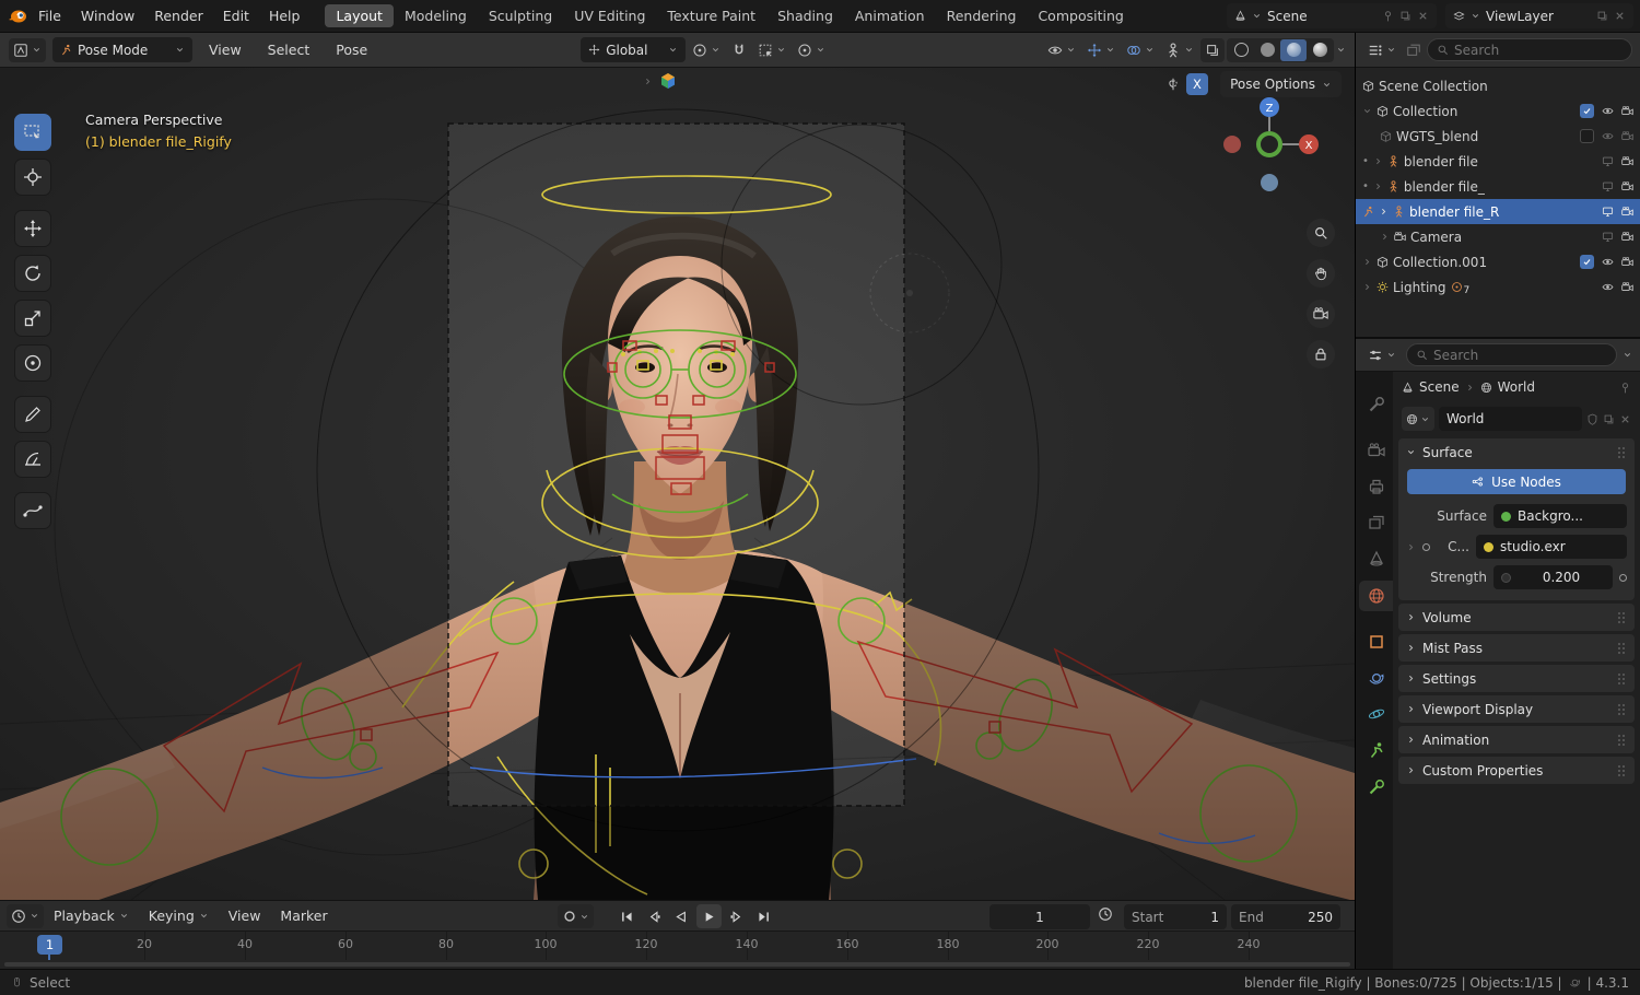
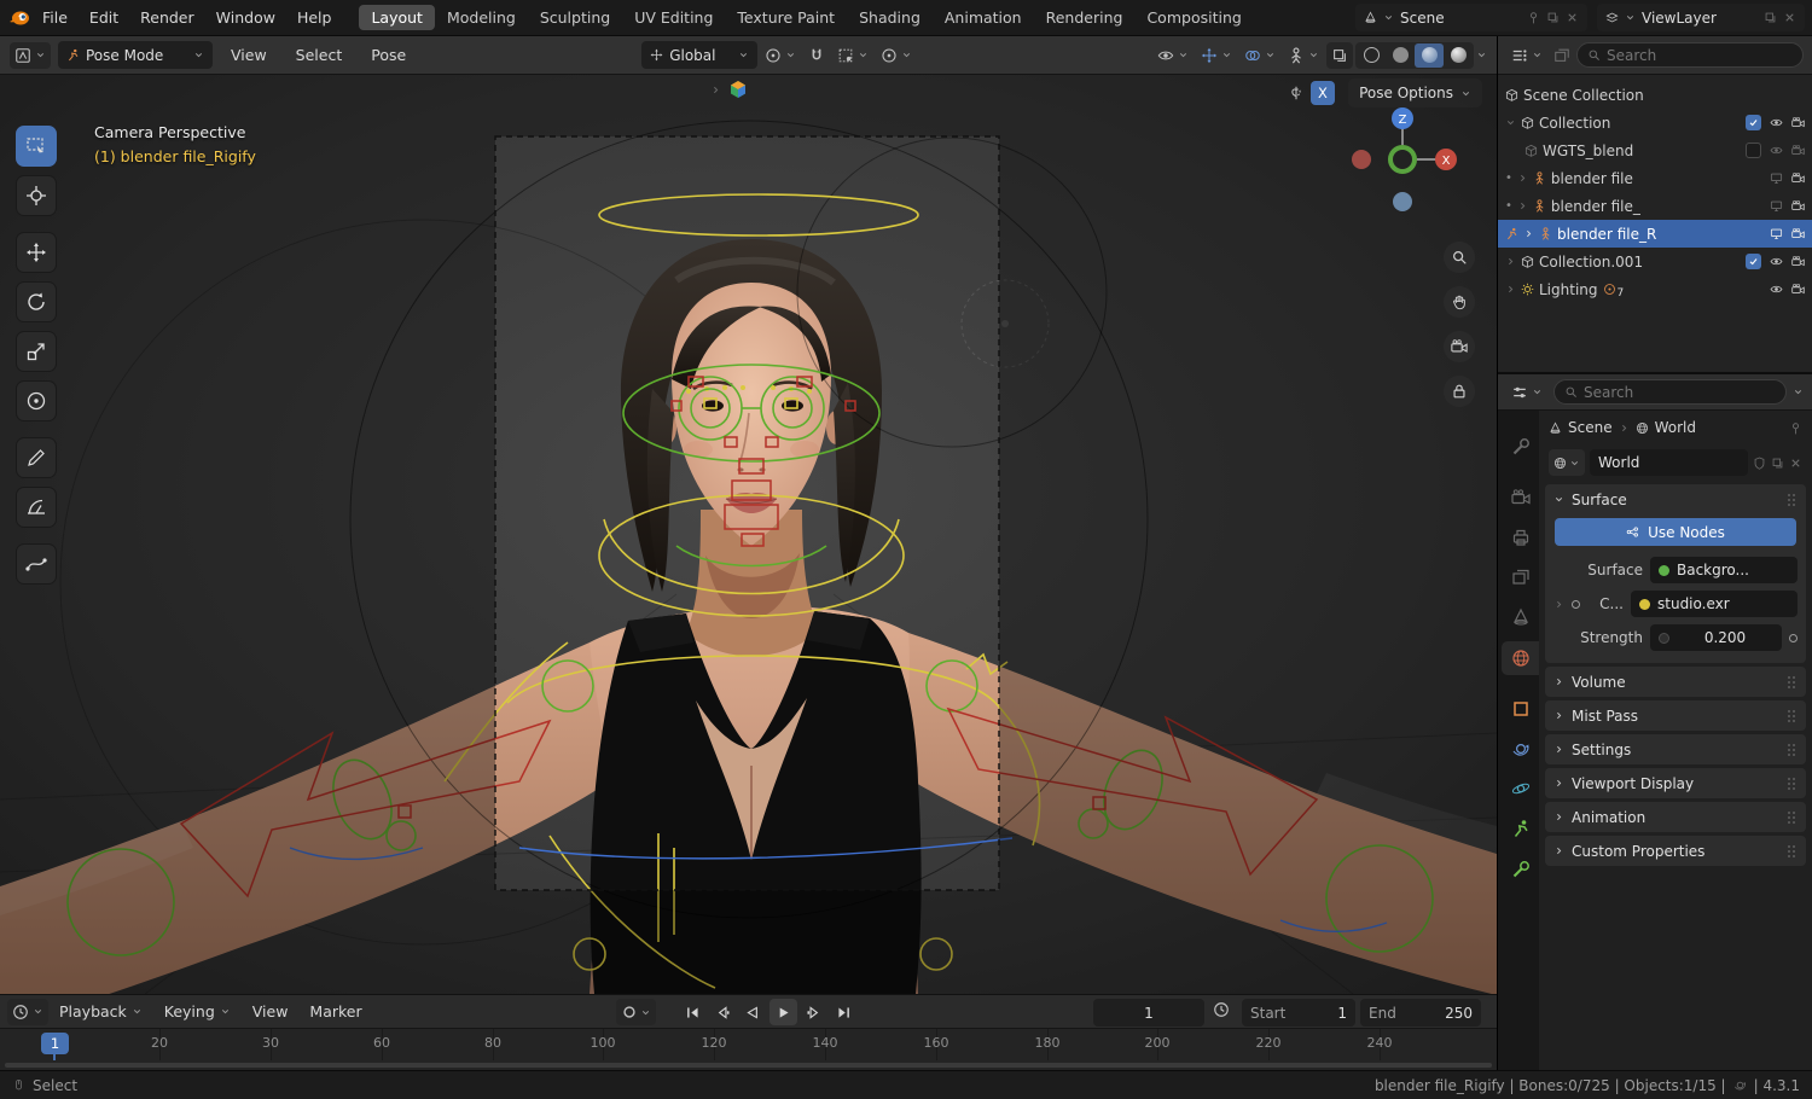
  File
- Window
+ Edit
  Render
- Edit
+ Window
  Help
  Layout
  Modeling
  Sculpting
  UV Editing
  Texture Paint
  Shading
  Animation
  Rendering
  Compositing
  Scene
  ViewLayer
  Pose Mode
  View
  Select
  Pose
  Global
  Camera Perspective
  (1) blender file_Rigify
  X
  Pose Options
  Z
  X
  Playback
  Keying
  View
  Marker
  1
  Start
  1
  End
  250
  20
- 40
+ 30
  60
  80
  100
  120
  140
  160
  180
  200
  220
  240
  1
  Search
  Scene Collection
  Collection
  WGTS_blend
  •
  blender file
  •
  blender file_
  blender file_R
- Camera
  Collection.001
  Lighting
  7
  Search
  Scene
  World
  World
  Surface
  Use Nodes
  Surface
  Backgro...
  C...
  studio.exr
  Strength
  0.200
  Volume
  Mist Pass
  Settings
  Viewport Display
  Animation
  Custom Properties
  Select
  blender file_Rigify | Bones:0/725 | Objects:1/15 |
  | 4.3.1
